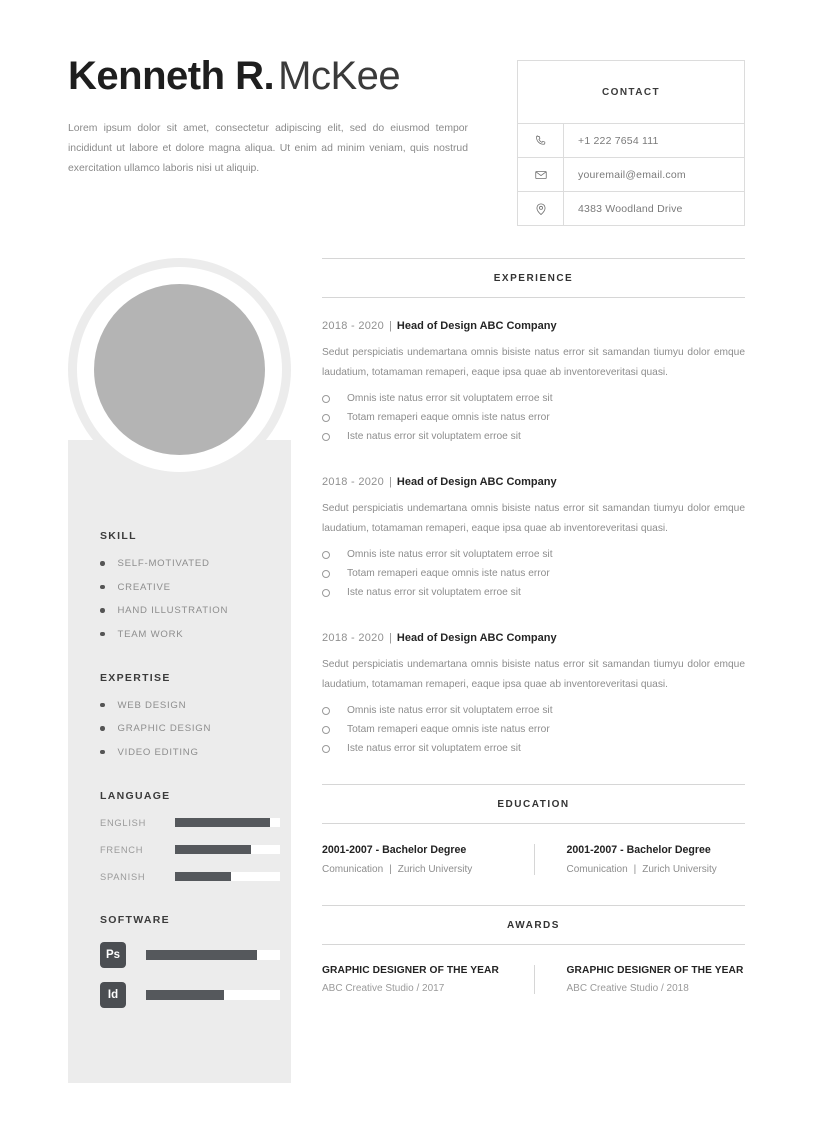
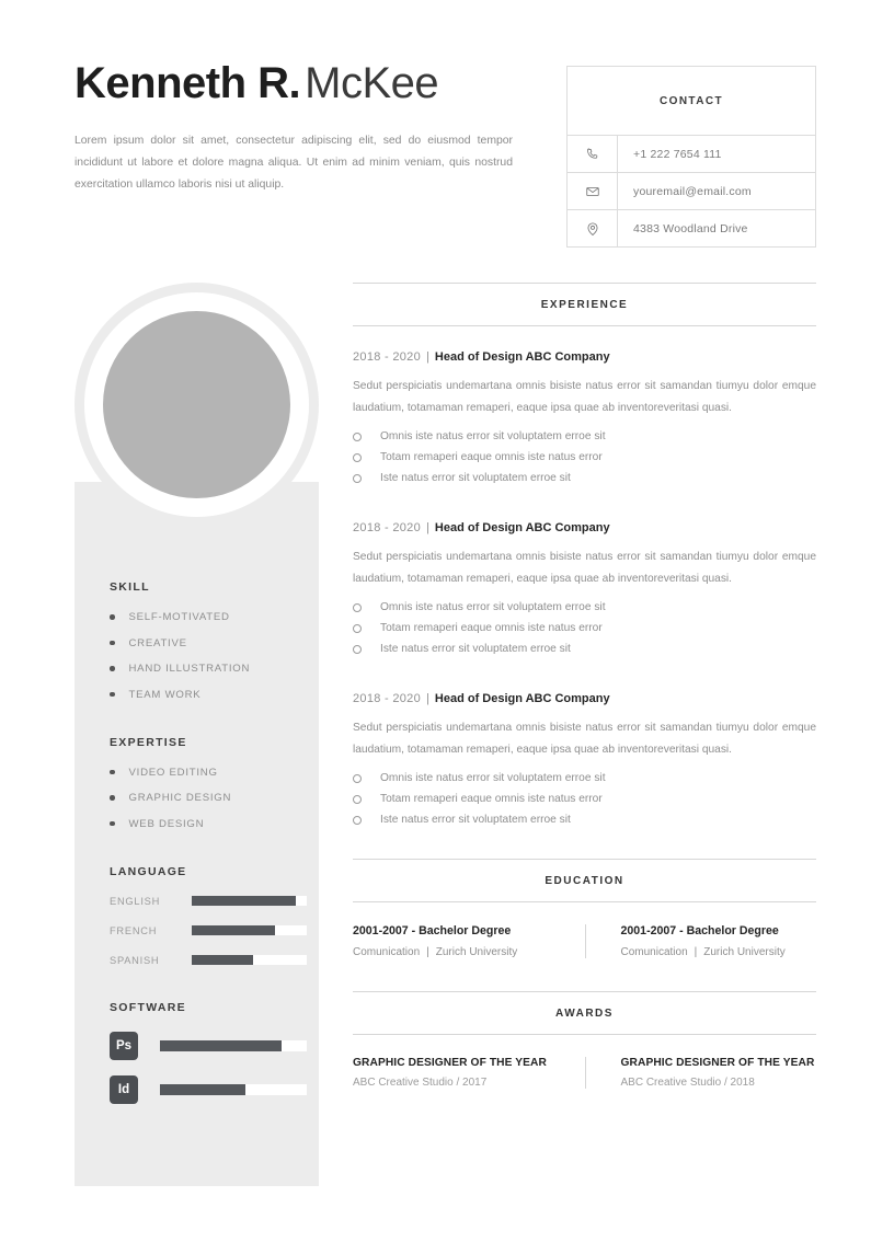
  Kenneth R.McKee
  Lorem ipsum dolor sit amet, consectetur adipiscing elit, sed do eiusmod tempor incididunt ut labore et dolore magna aliqua. Ut enim ad minim veniam, quis nostrud exercitation ullamco laboris nisi ut aliquip.
  CONTACT
  +1 222 7654 111
  youremail@email.com
  4383 Woodland Drive
  SKILL
  SELF-MOTIVATED
  CREATIVE
  HAND ILLUSTRATION
  TEAM WORK
  EXPERTISE
- WEB DESIGN
+ VIDEO EDITING
  GRAPHIC DESIGN
- VIDEO EDITING
+ WEB DESIGN
  LANGUAGE
  ENGLISH
  FRENCH
  SPANISH
  SOFTWARE
  Ps
  Id
  EXPERIENCE
  2018 - 2020 | Head of Design ABC Company
  Sedut perspiciatis undemartana omnis bisiste natus error sit samandan tiumyu dolor emque laudatium, totamaman remaperi, eaque ipsa quae ab inventoreveritasi quasi.
  Omnis iste natus error sit voluptatem erroe sit
  Totam remaperi eaque omnis iste natus error
  Iste natus error sit voluptatem erroe sit
  2018 - 2020 | Head of Design ABC Company
  Sedut perspiciatis undemartana omnis bisiste natus error sit samandan tiumyu dolor emque laudatium, totamaman remaperi, eaque ipsa quae ab inventoreveritasi quasi.
  Omnis iste natus error sit voluptatem erroe sit
  Totam remaperi eaque omnis iste natus error
  Iste natus error sit voluptatem erroe sit
  2018 - 2020 | Head of Design ABC Company
  Sedut perspiciatis undemartana omnis bisiste natus error sit samandan tiumyu dolor emque laudatium, totamaman remaperi, eaque ipsa quae ab inventoreveritasi quasi.
  Omnis iste natus error sit voluptatem erroe sit
  Totam remaperi eaque omnis iste natus error
  Iste natus error sit voluptatem erroe sit
  EDUCATION
  2001-2007 - Bachelor Degree
  Comunication | Zurich University
  2001-2007 - Bachelor Degree
  Comunication | Zurich University
  AWARDS
  GRAPHIC DESIGNER OF THE YEAR
  ABC Creative Studio / 2017
  GRAPHIC DESIGNER OF THE YEAR
  ABC Creative Studio / 2018
